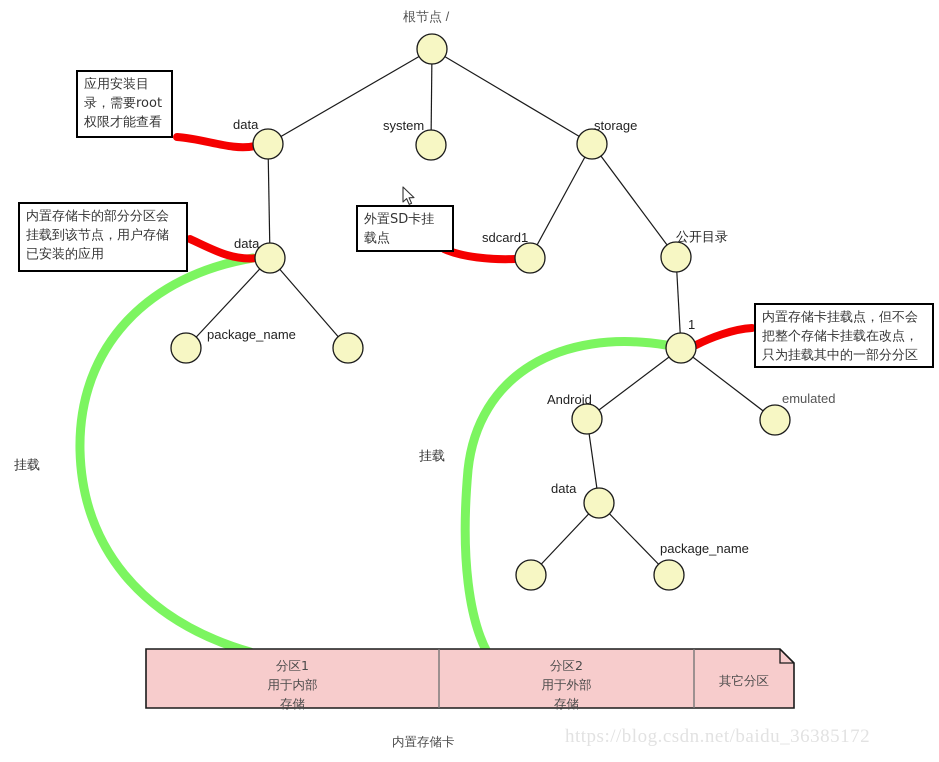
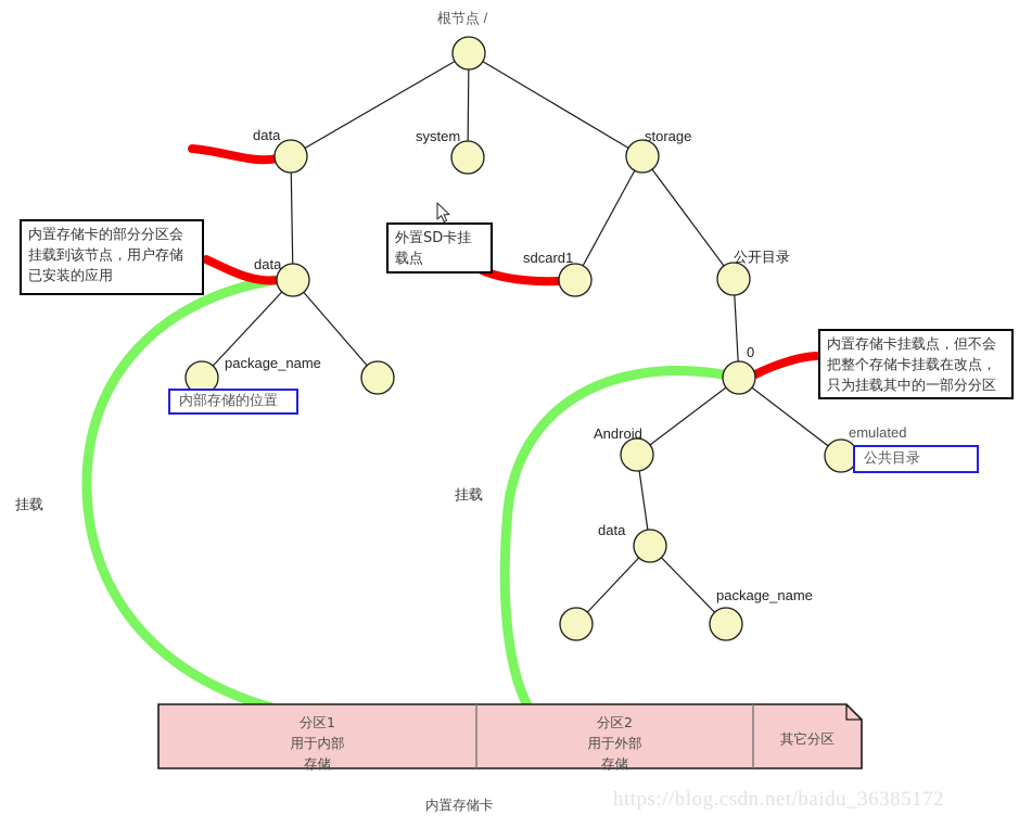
  根节点 /
  data
  system
  storage
  data
  sdcard1
  公开目录
  package_name
- 1
+ 0
  Android
  emulated
  data
  package_name
- 应用安装目录，需要root权限才能查看
  内置存储卡的部分分区会挂载到该节点，用户存储已安装的应用
  外置SD卡挂载点
  内置存储卡挂载点，但不会把整个存储卡挂载在改点，只为挂载其中的一部分分区
+ 内部存储的位置
+ 公共目录
  挂载
  挂载
  分区1
  用于内部
  存储
  分区2
  用于外部
  存储
  其它分区
  内置存储卡
  https://blog.csdn.net/baidu_36385172
